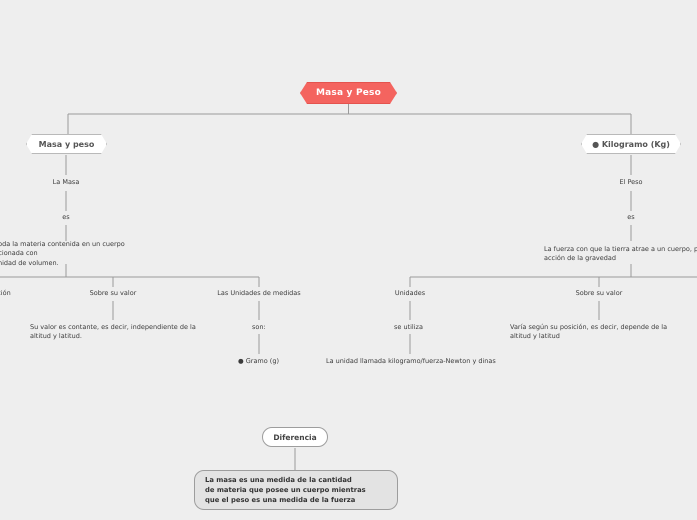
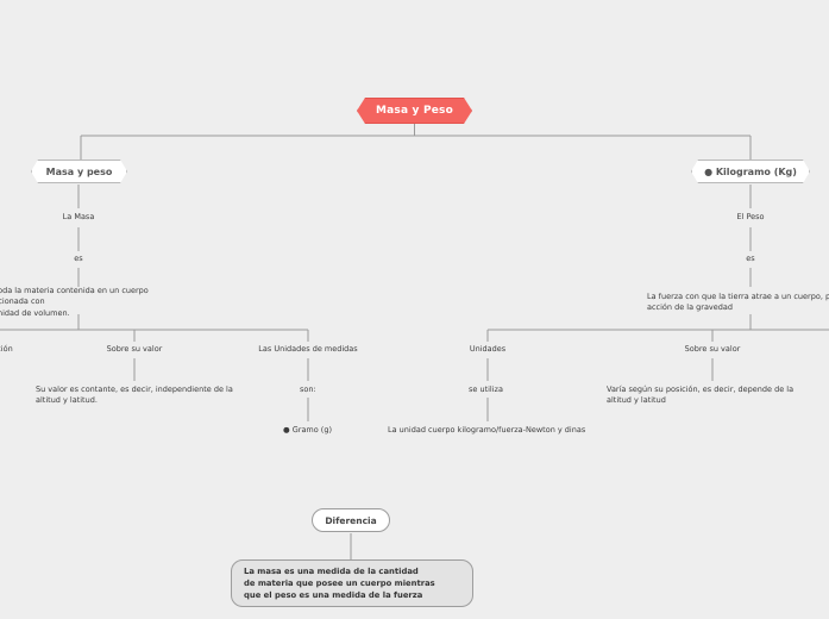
  Masa y Peso
  Masa y peso
  ● Kilogramo (Kg)
  La Masa
  es
  oda la materia contenida en un cuerpo cionada con
  nidad de volumen.
  Sobre su valor
  Su valor es contante, es decir, independiente de la
  altitud y latitud.
  Las Unidades de medidas
  son:
  ● Gramo (g)
  El Peso
  es
  La fuerza con que la tierra atrae a un cuerpo, p
  acción de la gravedad
  Unidades
  se utiliza
- La unidad llamada kilogramo/fuerza-Newton y dinas
+ La unidad cuerpo kilogramo/fuerza-Newton y dinas
  Sobre su valor
  Varía según su posición, es decir, depende de la
  altitud y latitud
  Diferencia
  La masa es una medida de la cantidad
  de materia que posee un cuerpo mientras
  que el peso es una medida de la fuerza
